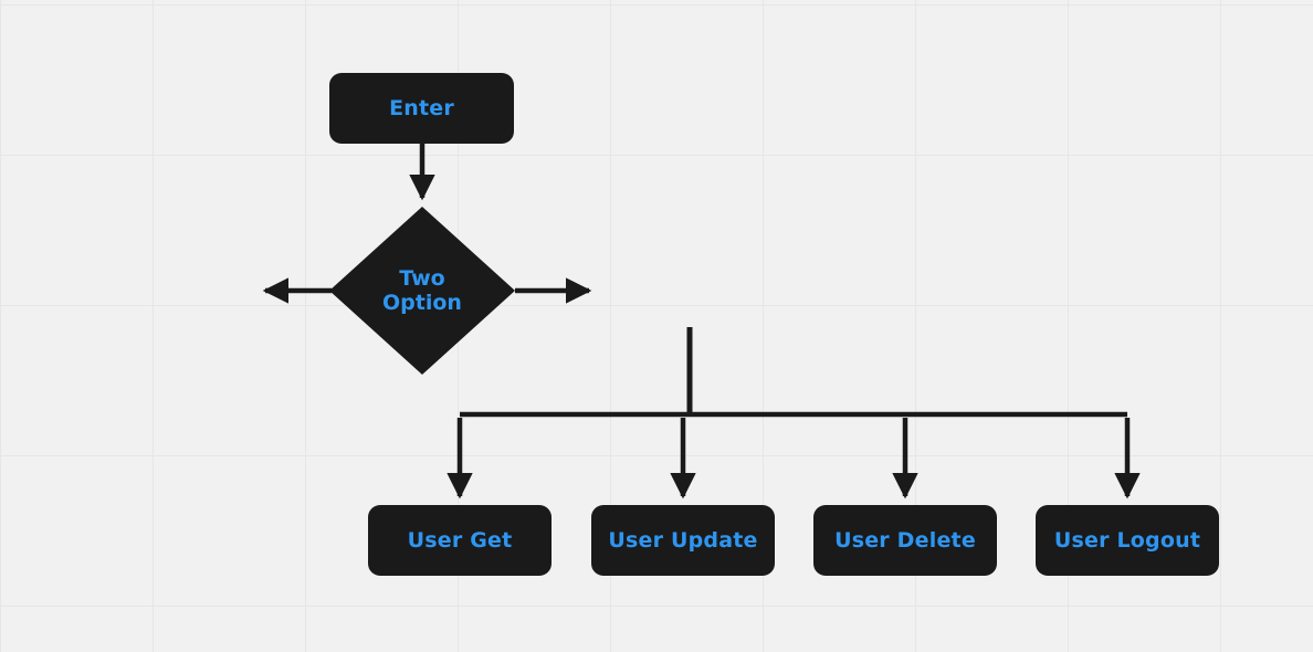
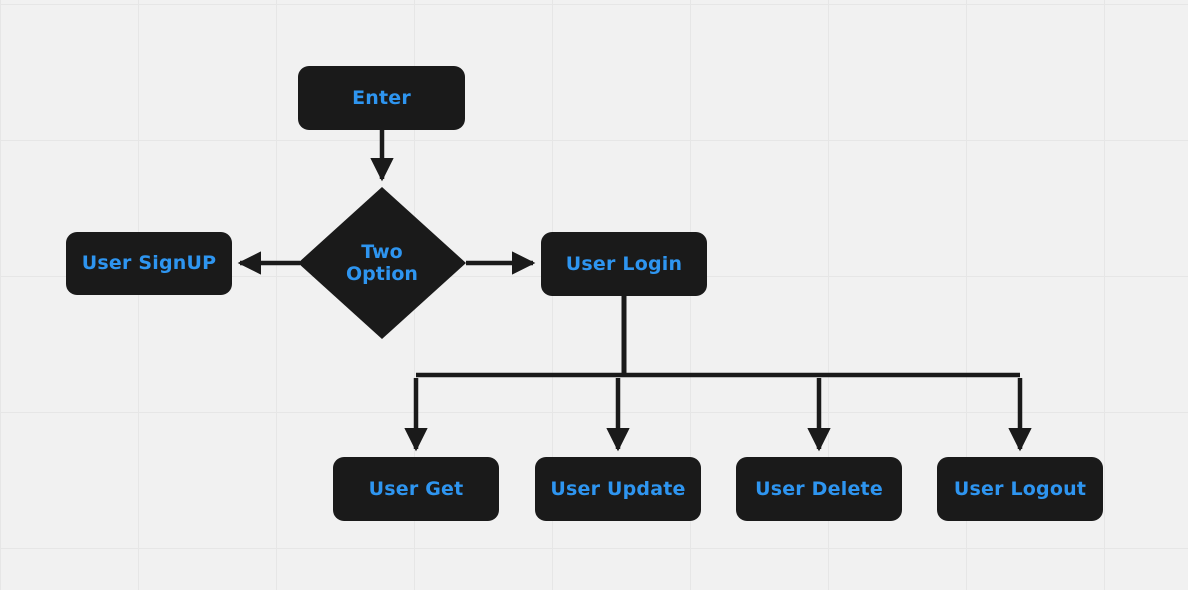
  Enter
  Two
  Option
+ User SignUP
+ User Login
  User Get
  User Update
  User Delete
  User Logout
